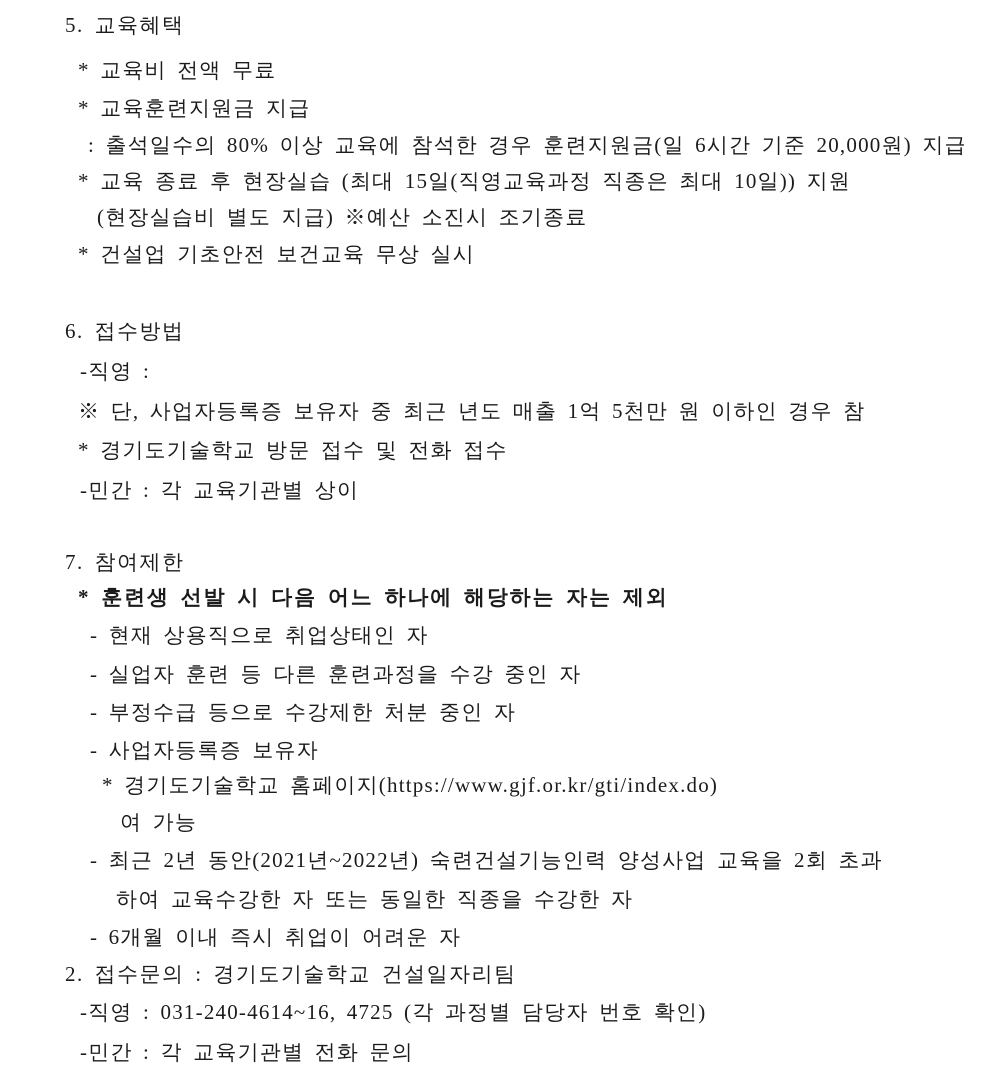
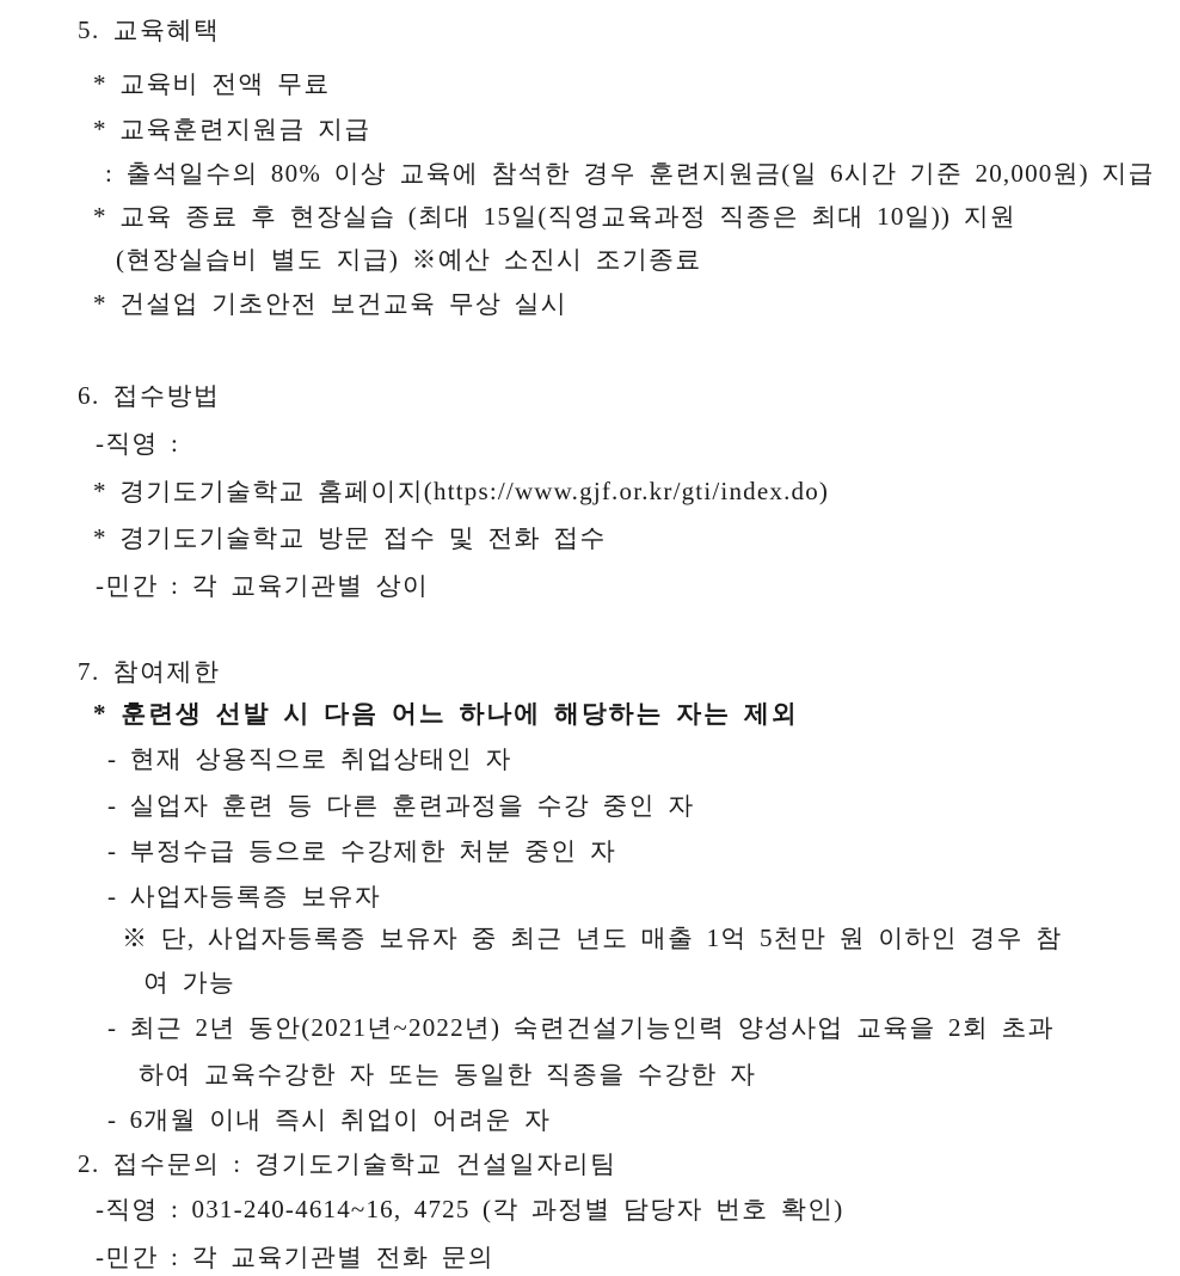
  5. 교육혜택
  * 교육비 전액 무료
  * 교육훈련지원금 지급
  : 출석일수의 80% 이상 교육에 참석한 경우 훈련지원금(일 6시간 기준 20,000원) 지급
  * 교육 종료 후 현장실습 (최대 15일(직영교육과정 직종은 최대 10일)) 지원
  (현장실습비 별도 지급) ※예산 소진시 조기종료
  * 건설업 기초안전 보건교육 무상 실시
  6. 접수방법
  -직영 :
- ※ 단, 사업자등록증 보유자 중 최근 년도 매출 1억 5천만 원 이하인 경우 참
+ * 경기도기술학교 홈페이지(https://www.gjf.or.kr/gti/index.do)
  * 경기도기술학교 방문 접수 및 전화 접수
  -민간 : 각 교육기관별 상이
  7. 참여제한
  * 훈련생 선발 시 다음 어느 하나에 해당하는 자는 제외
  - 현재 상용직으로 취업상태인 자
  - 실업자 훈련 등 다른 훈련과정을 수강 중인 자
  - 부정수급 등으로 수강제한 처분 중인 자
  - 사업자등록증 보유자
- * 경기도기술학교 홈페이지(https://www.gjf.or.kr/gti/index.do)
+ ※ 단, 사업자등록증 보유자 중 최근 년도 매출 1억 5천만 원 이하인 경우 참
  여 가능
  - 최근 2년 동안(2021년~2022년) 숙련건설기능인력 양성사업 교육을 2회 초과
  하여 교육수강한 자 또는 동일한 직종을 수강한 자
  - 6개월 이내 즉시 취업이 어려운 자
  2. 접수문의 : 경기도기술학교 건설일자리팀
  -직영 : 031-240-4614~16, 4725 (각 과정별 담당자 번호 확인)
  -민간 : 각 교육기관별 전화 문의
